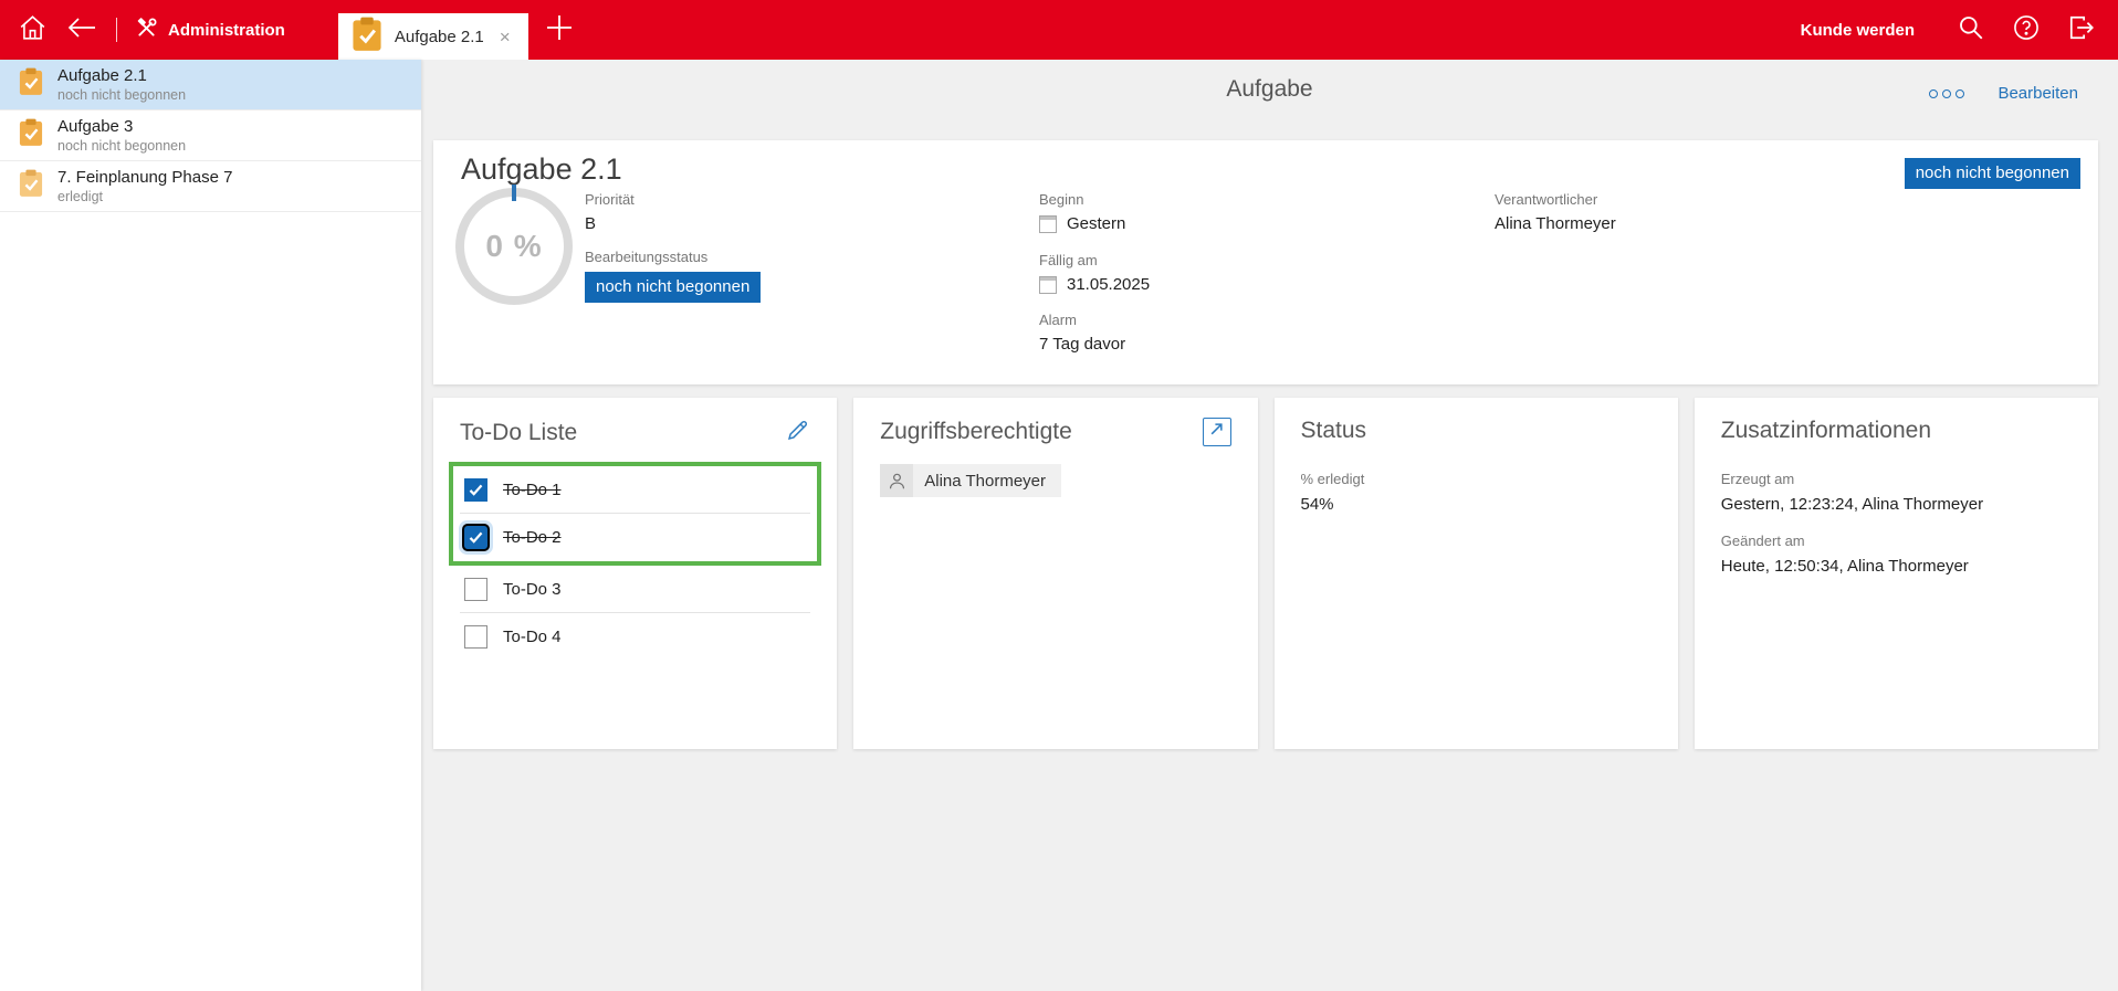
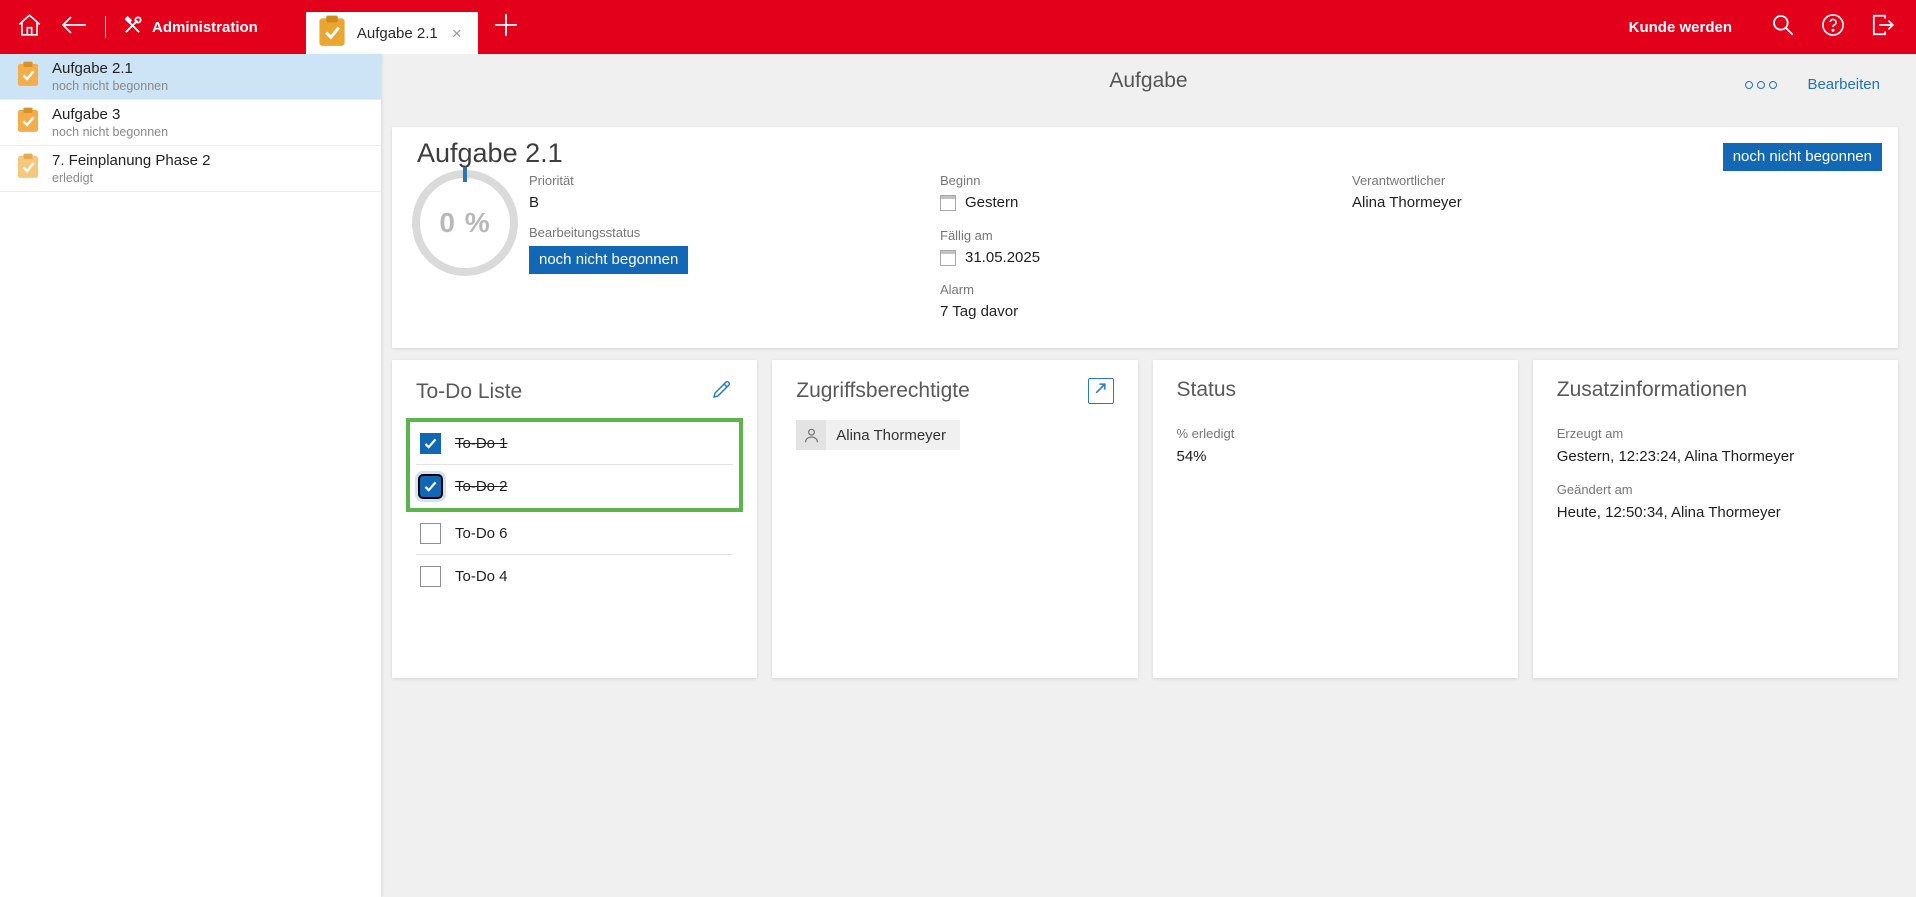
  Administration
  Aufgabe 2.1
  ×
  Kunde werden
  Aufgabe 2.1
  noch nicht begonnen
  Aufgabe 3
  noch nicht begonnen
- 7. Feinplanung Phase 7
+ 7. Feinplanung Phase 2
  erledigt
  Aufgabe
  Bearbeiten
  Aufgabe 2.1
  0 %
  Priorität
  B
  Bearbeitungsstatus
  noch nicht begonnen
  Beginn
  Gestern
  Fällig am
  31.05.2025
  Alarm
  7 Tag davor
  Verantwortlicher
  Alina Thormeyer
  noch nicht begonnen
  To-Do Liste
  To-Do 1
  To-Do 2
- To-Do 3
+ To-Do 6
  To-Do 4
  Zugriffsberechtigte
  Alina Thormeyer
  Status
  % erledigt
  54%
  Zusatzinformationen
  Erzeugt am
  Gestern, 12:23:24, Alina Thormeyer
  Geändert am
  Heute, 12:50:34, Alina Thormeyer
